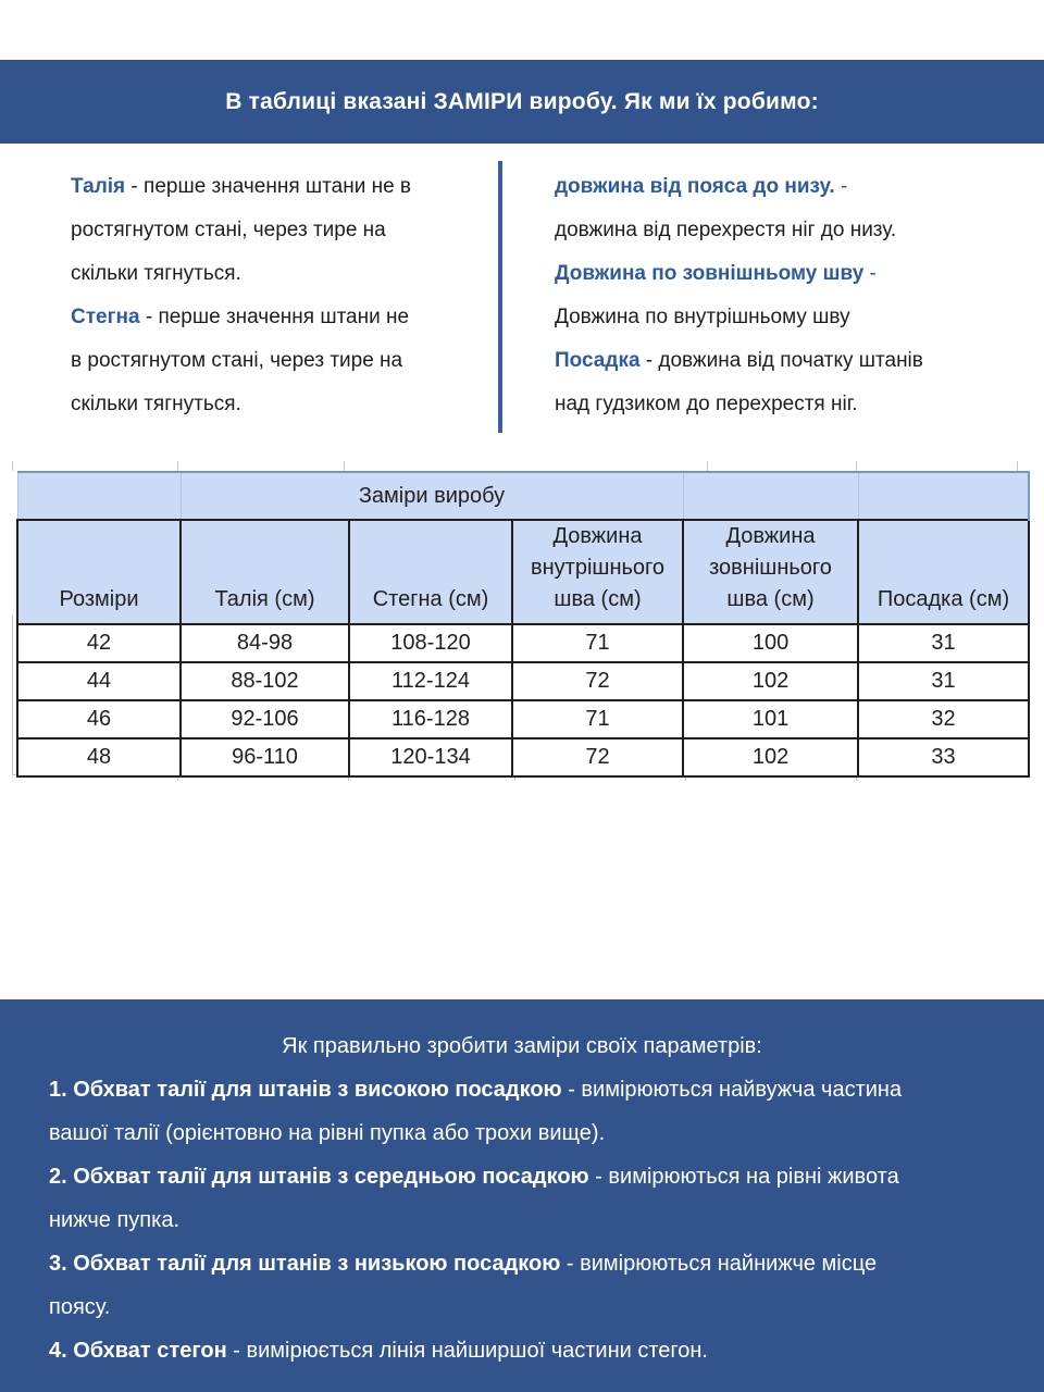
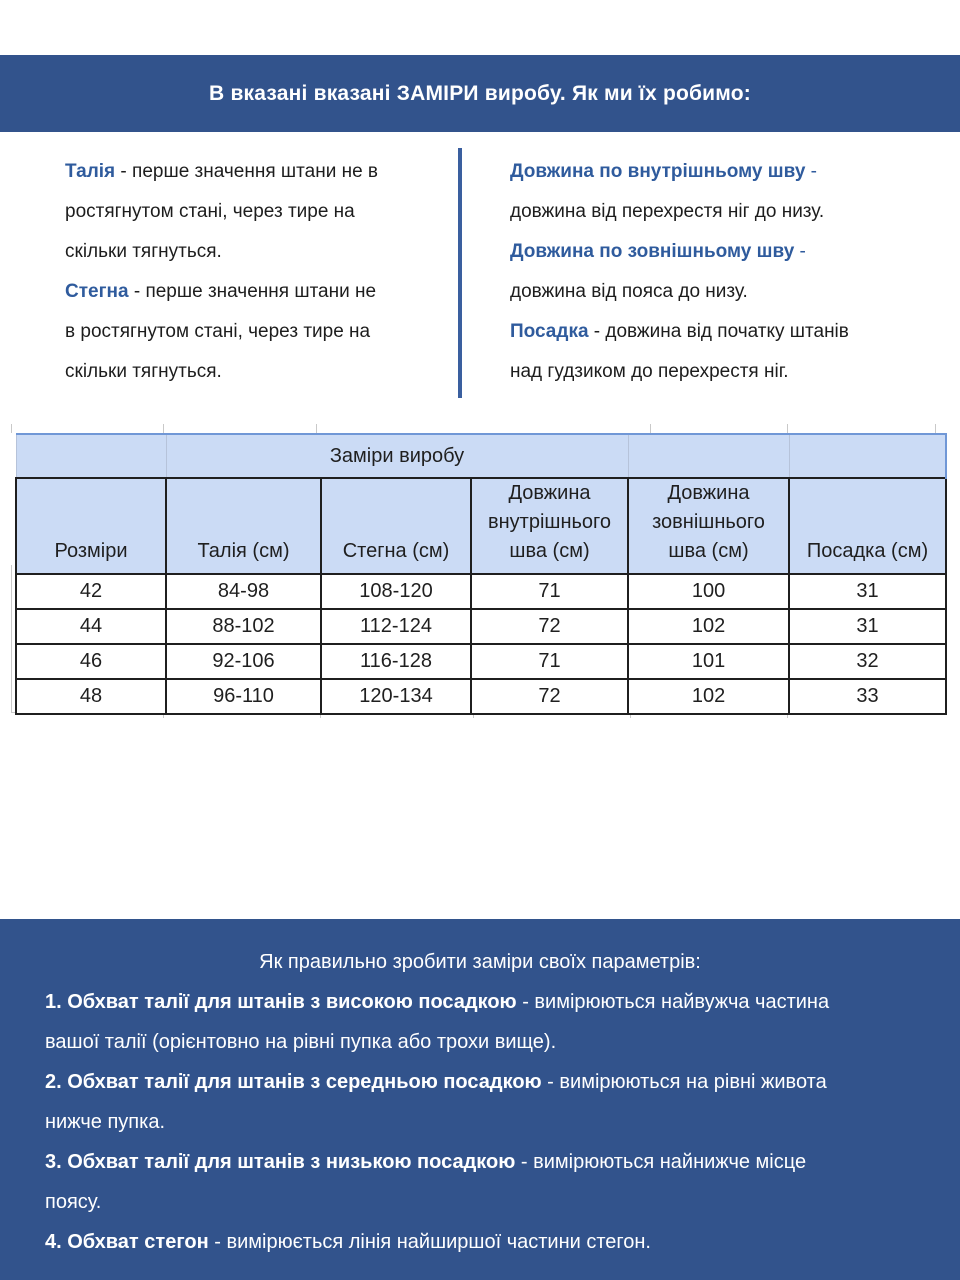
- В таблиці вказані ЗАМІРИ виробу. Як ми їх робимо:
+ В вказані вказані ЗАМІРИ виробу. Як ми їх робимо:
  Талія - перше значення штани не в
  ростягнутом стані, через тире на
  скільки тягнуться.
  Стегна - перше значення штани не
  в ростягнутом стані, через тире на
  скільки тягнуться.
- довжина від пояса до низу. -
+ Довжина по внутрішньому шву -
  довжина від перехрестя ніг до низу.
  Довжина по зовнішньому шву -
- Довжина по внутрішньому шву
+ довжина від пояса до низу.
  Посадка - довжина від початку штанів
  над гудзиком до перехрестя ніг.
  	Заміри виробу
  Розміри	Талія (см)	Стегна (см)	Довжина внутрішнього шва (см)	Довжина зовнішнього шва (см)	Посадка (см)
  42	84-98	108-120	71	100	31
  44	88-102	112-124	72	102	31
  46	92-106	116-128	71	101	32
  48	96-110	120-134	72	102	33
  Як правильно зробити заміри своїх параметрів:
  1. Обхват талії для штанів з високою посадкою - вимірюються найвужча частина
  вашої талії (орієнтовно на рівні пупка або трохи вище).
  2. Обхват талії для штанів з середньою посадкою - вимірюються на рівні живота
  нижче пупка.
  3. Обхват талії для штанів з низькою посадкою - вимірюються найнижче місце
  поясу.
  4. Обхват стегон - вимірюється лінія найширшої частини стегон.
